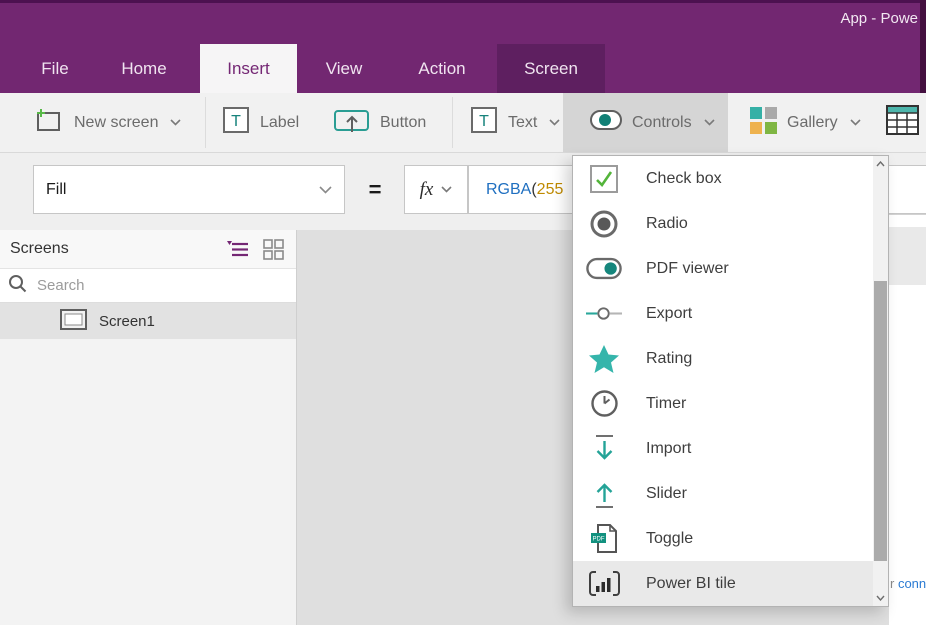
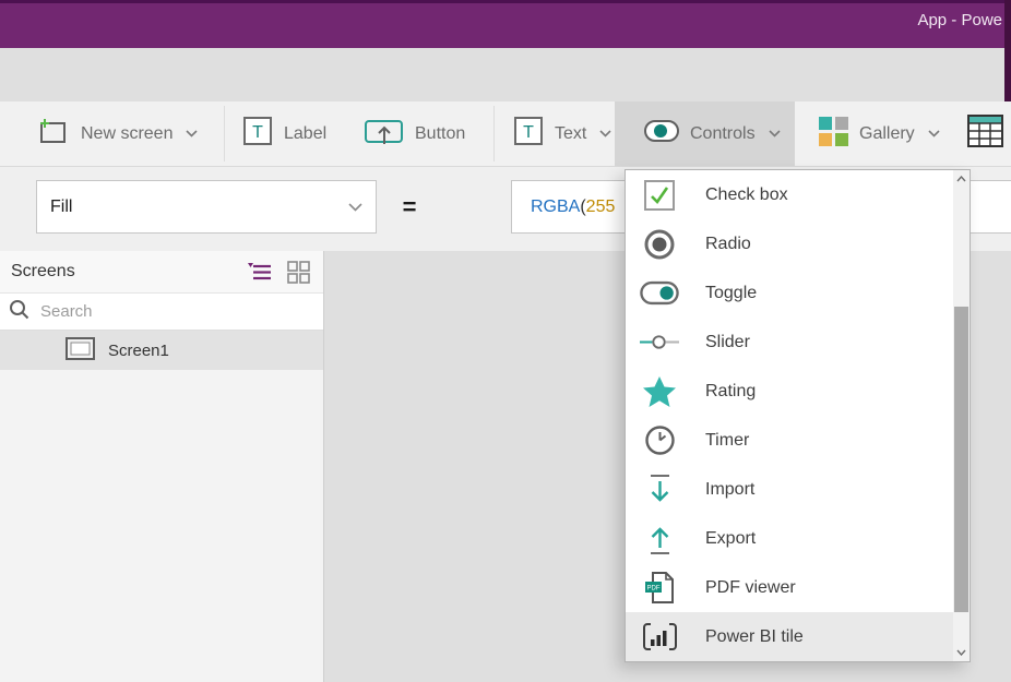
  App - Powe
- File
- Home
- Insert
- View
- Action
- Screen
  New screen
  T
  Label
  Button
  T
  Text
  Controls
  Gallery
  Fill
  =
- fx
  RGBA
  (
  255
- r conn
  Screens
  Search
  Screen1
  Check box
  Radio
- PDF viewer
+ Toggle
- Export
+ Slider
  Rating
  Timer
  Import
- Slider
+ Export
- Toggle
+ PDF viewer
  Power BI tile
